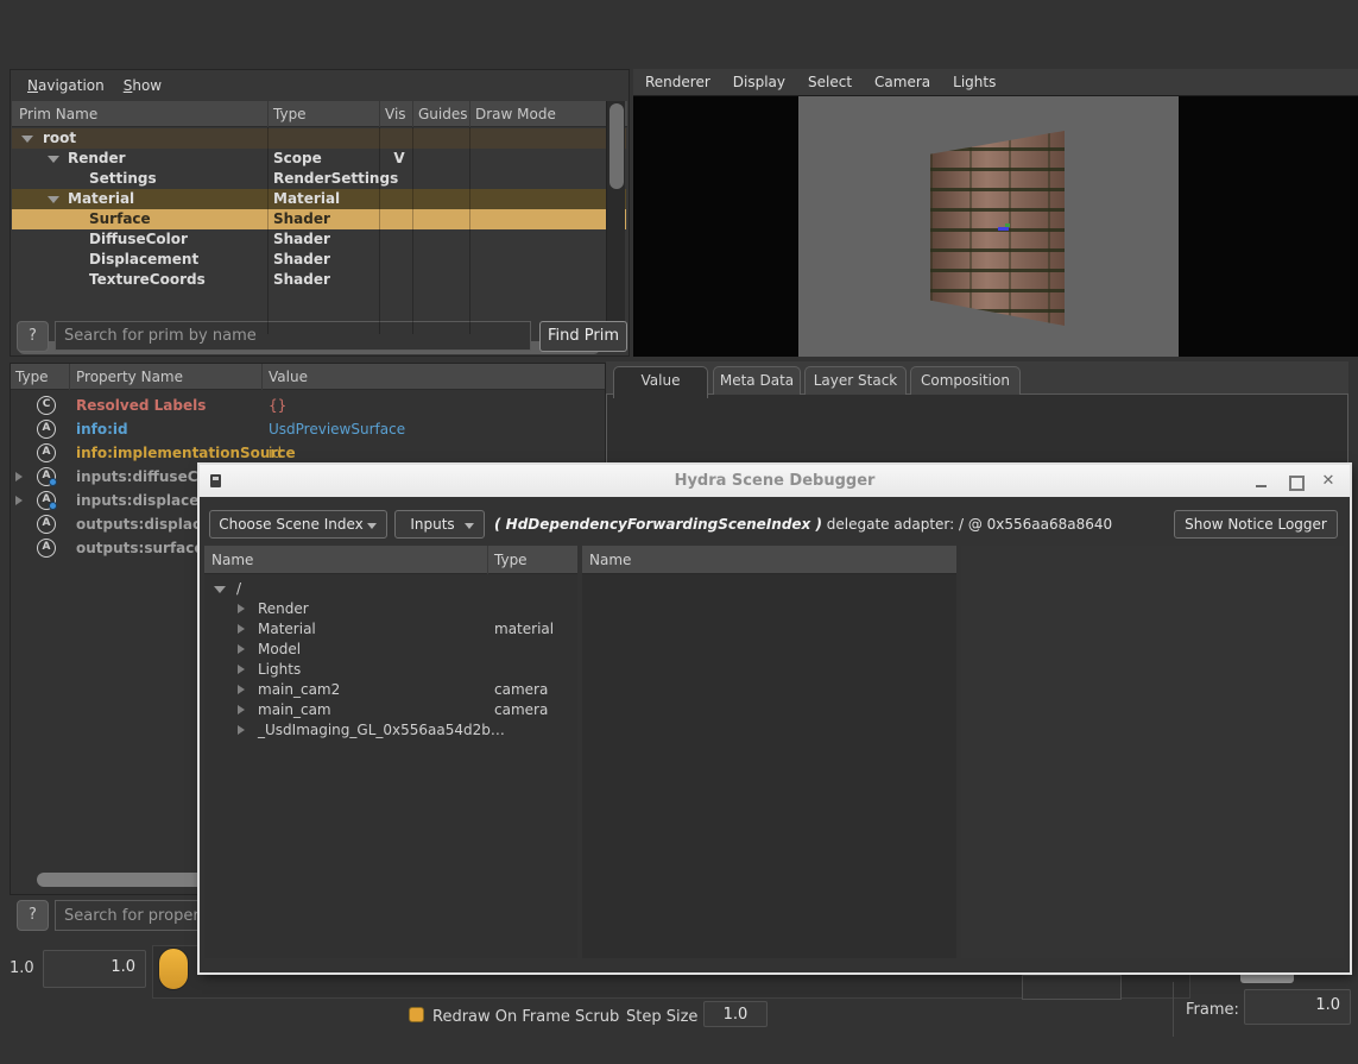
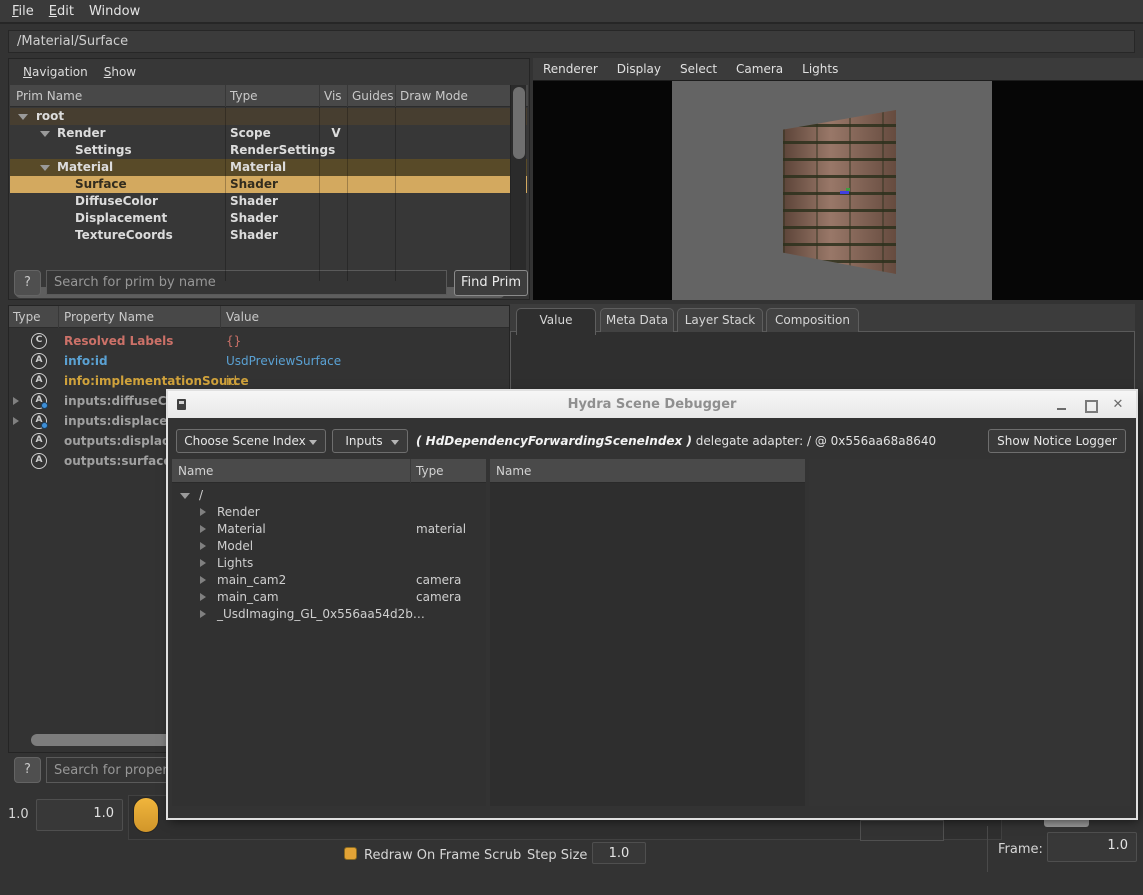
+ File
+ Edit
+ Window
+ /Material/Surface
  Navigation
  Show
  Prim Name
  Type
  Vis
  Guides
  Draw Mode
  root
  Render
  Scope
  V
  Settings
  RenderSettings
  Material
  Material
  Surface
  Shader
  DiffuseColor
  Shader
  Displacement
  Shader
  TextureCoords
  Shader
  ?
  Search for prim by name
  Find Prim
  Type
  Property Name
  Value
  C
  Resolved Labels
  {}
  A
  info:id
  UsdPreviewSurface
  A
  info:implementationSource
  id
  A
  inputs:diffuseC
  A
  inputs:displace
  A
  outputs:displac
  A
  outputs:surfac
  ?
  Search for proper
  1.0
  1.0
  Renderer
  Display
  Select
  Camera
  Lights
  Value
  Meta Data
  Layer Stack
  Composition
  Redraw On Frame Scrub
  Step Size
  1.0
  Frame:
  1.0
  Hydra Scene Debugger
  ✕
  Choose Scene Index
  Inputs
  ( HdDependencyForwardingSceneIndex ) delegate adapter: / @ 0x556aa68a8640
  Show Notice Logger
  Name
  Type
  /
  Render
  Material
  material
  Model
  Lights
  main_cam2
  camera
  main_cam
  camera
  _UsdImaging_GL_0x556aa54d2b…
  Name
